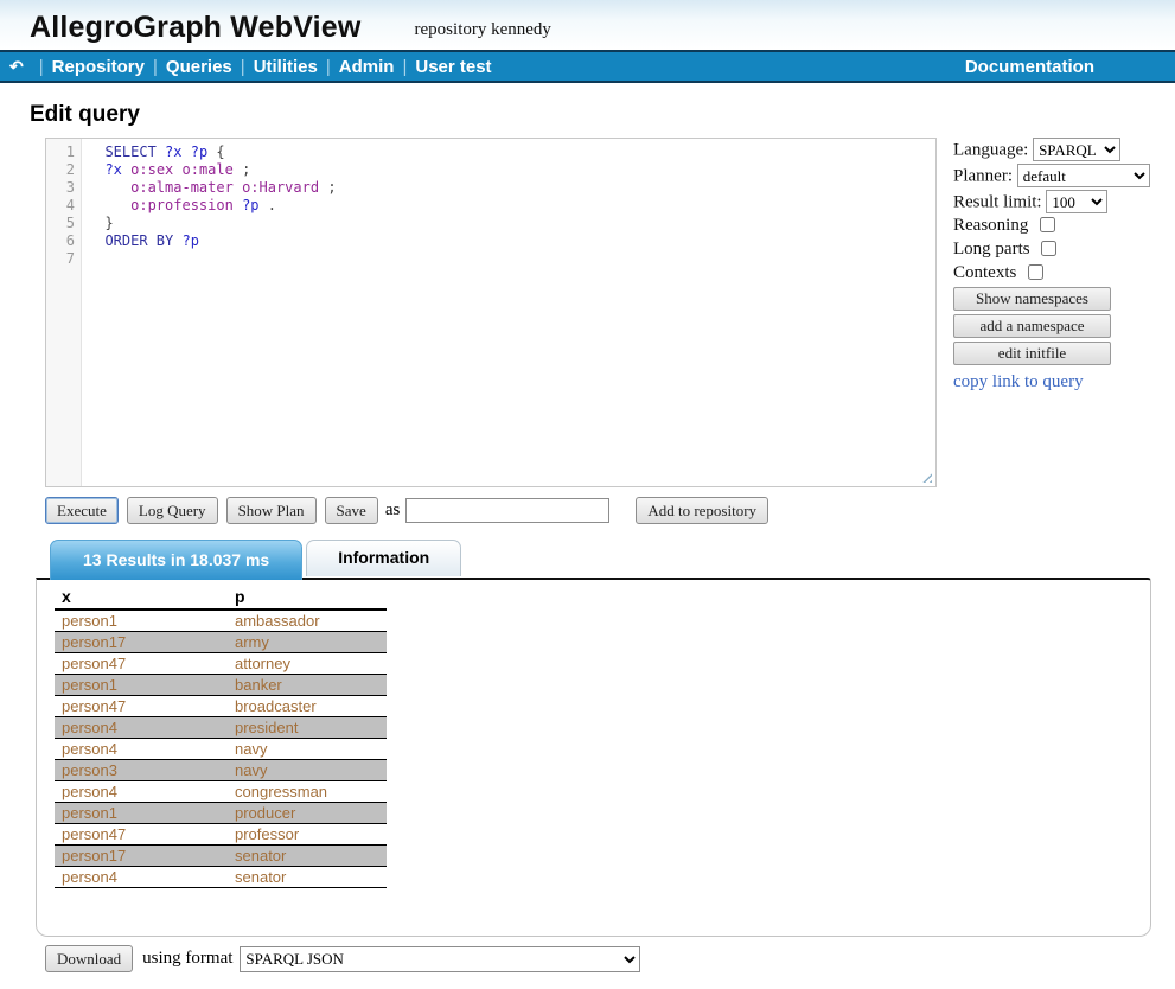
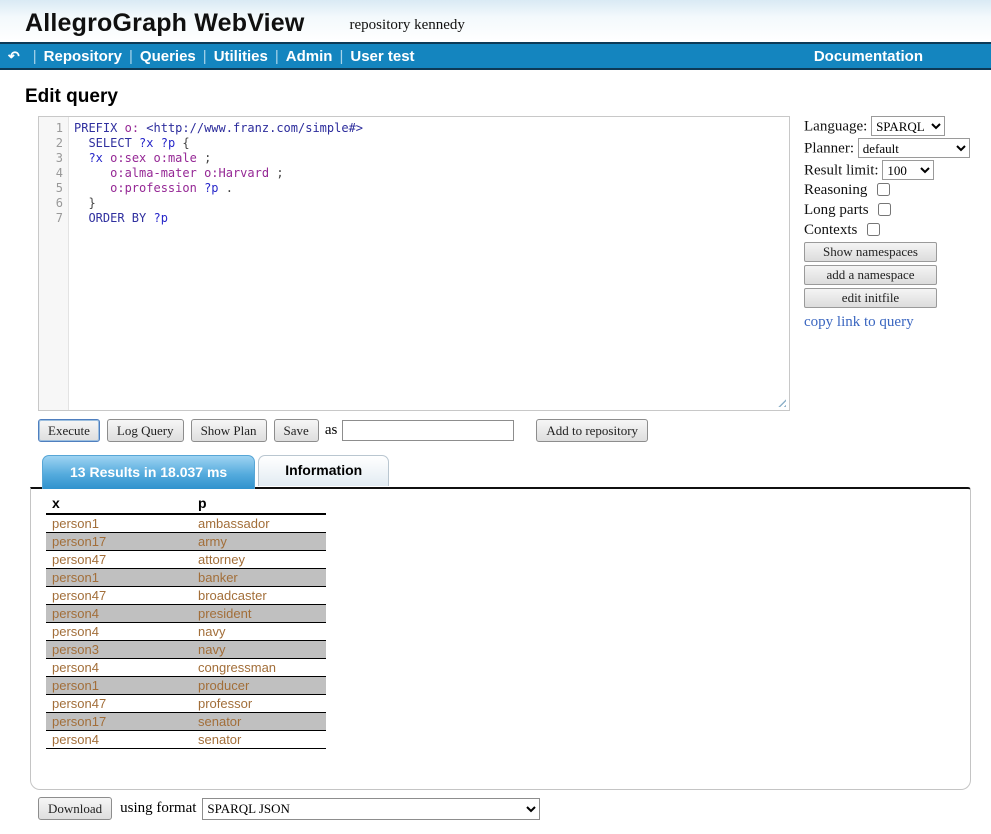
  AllegroGraph WebView
  repository kennedy
  ↶
  |
  Repository
  |
  Queries
  |
  Utilities
  |
  Admin
  |
  User test
  Documentation
  Edit query
  1
  2
  3
  4
  5
  6
  7
+ PREFIX o: <http://www.franz.com/simple#>
  SELECT ?x ?p {
  ?x o:sex o:male ;
  o:alma-mater o:Harvard ;
  o:profession ?p .
  }
  ORDER BY ?p
  Language: SPARQL
  Planner: default
  Result limit: 100
  Reasoning
  Long parts
  Contexts
  Show namespaces
  add a namespace
  edit initfile
  copy link to query
  Execute
  Log Query
  Show Plan
  Save
  as
  Add to repository
  13 Results in 18.037 ms
  Information
  x	p
  person1	ambassador
  person17	army
  person47	attorney
  person1	banker
  person47	broadcaster
  person4	president
  person4	navy
  person3	navy
  person4	congressman
  person1	producer
  person47	professor
  person17	senator
  person4	senator
  Download
  using format
  SPARQL JSON
